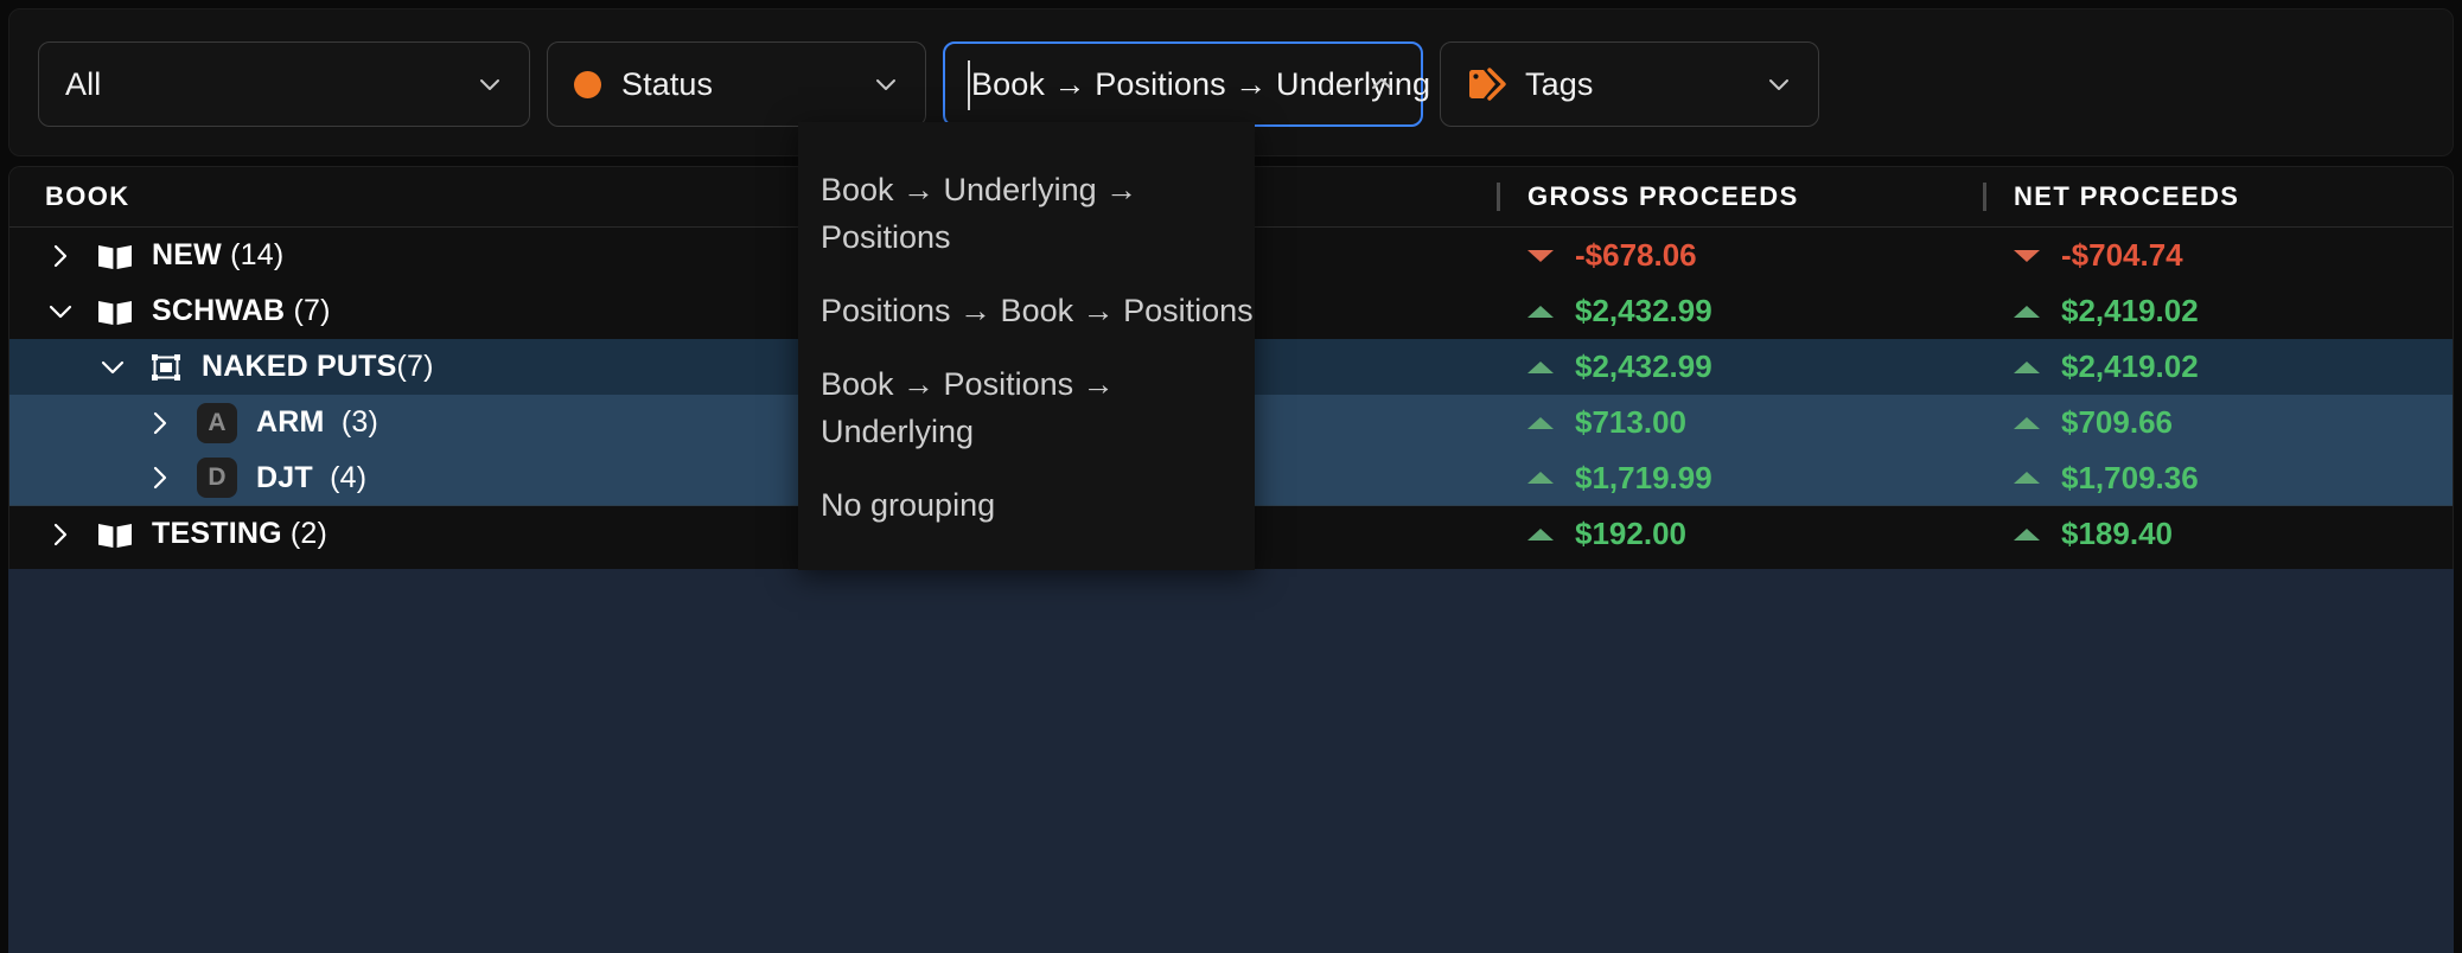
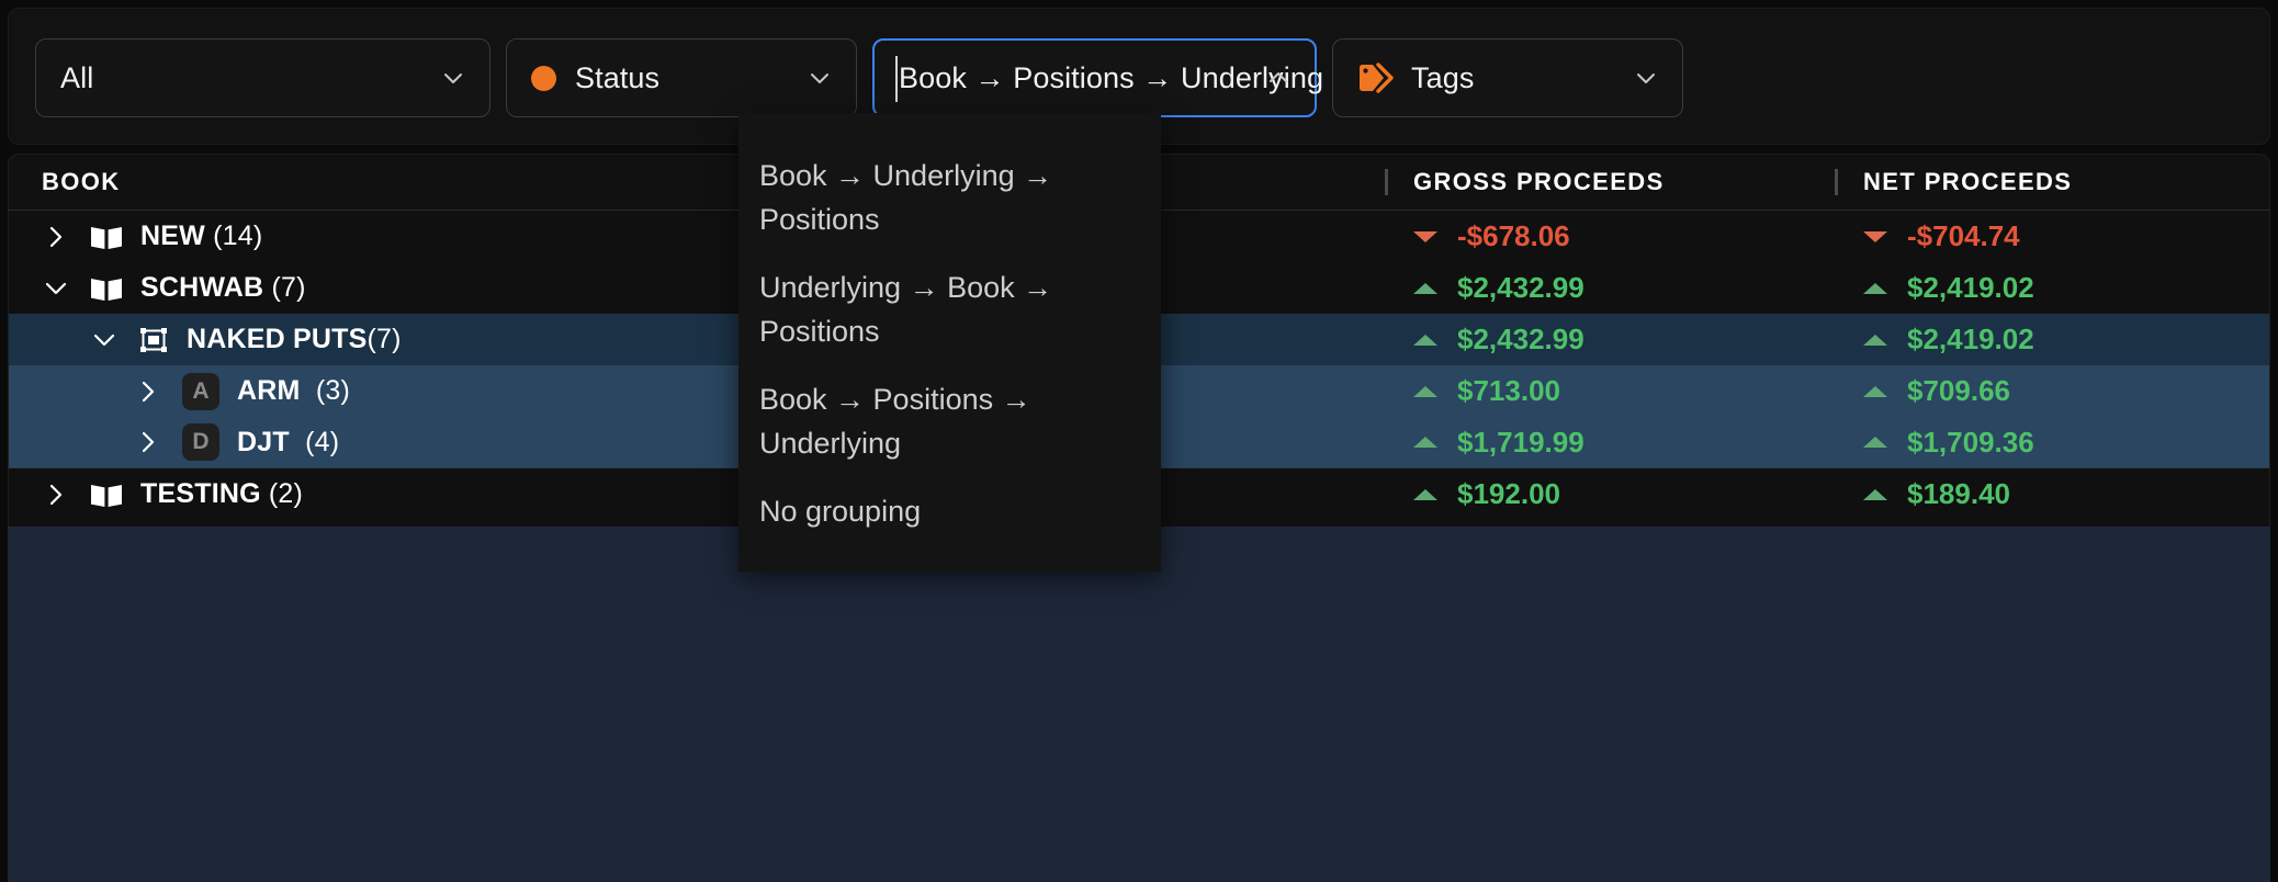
  All
  Status
  Book → Positions → Underlying
  Tags
  BOOK
  GROSS PROCEEDS
  NET PROCEEDS
  NEW (14)
  -$678.06
  -$704.74
  SCHWAB (7)
  $2,432.99
  $2,419.02
  NAKED PUTS(7)
  $2,432.99
  $2,419.02
  A
  ARM (3)
  $713.00
  $709.66
  D
  DJT (4)
  $1,719.99
  $1,709.36
  TESTING (2)
  $192.00
  $189.40
  Book → Underlying → Positions
- Positions → Book → Positions
+ Underlying → Book → Positions
  Book → Positions → Underlying
  No grouping
